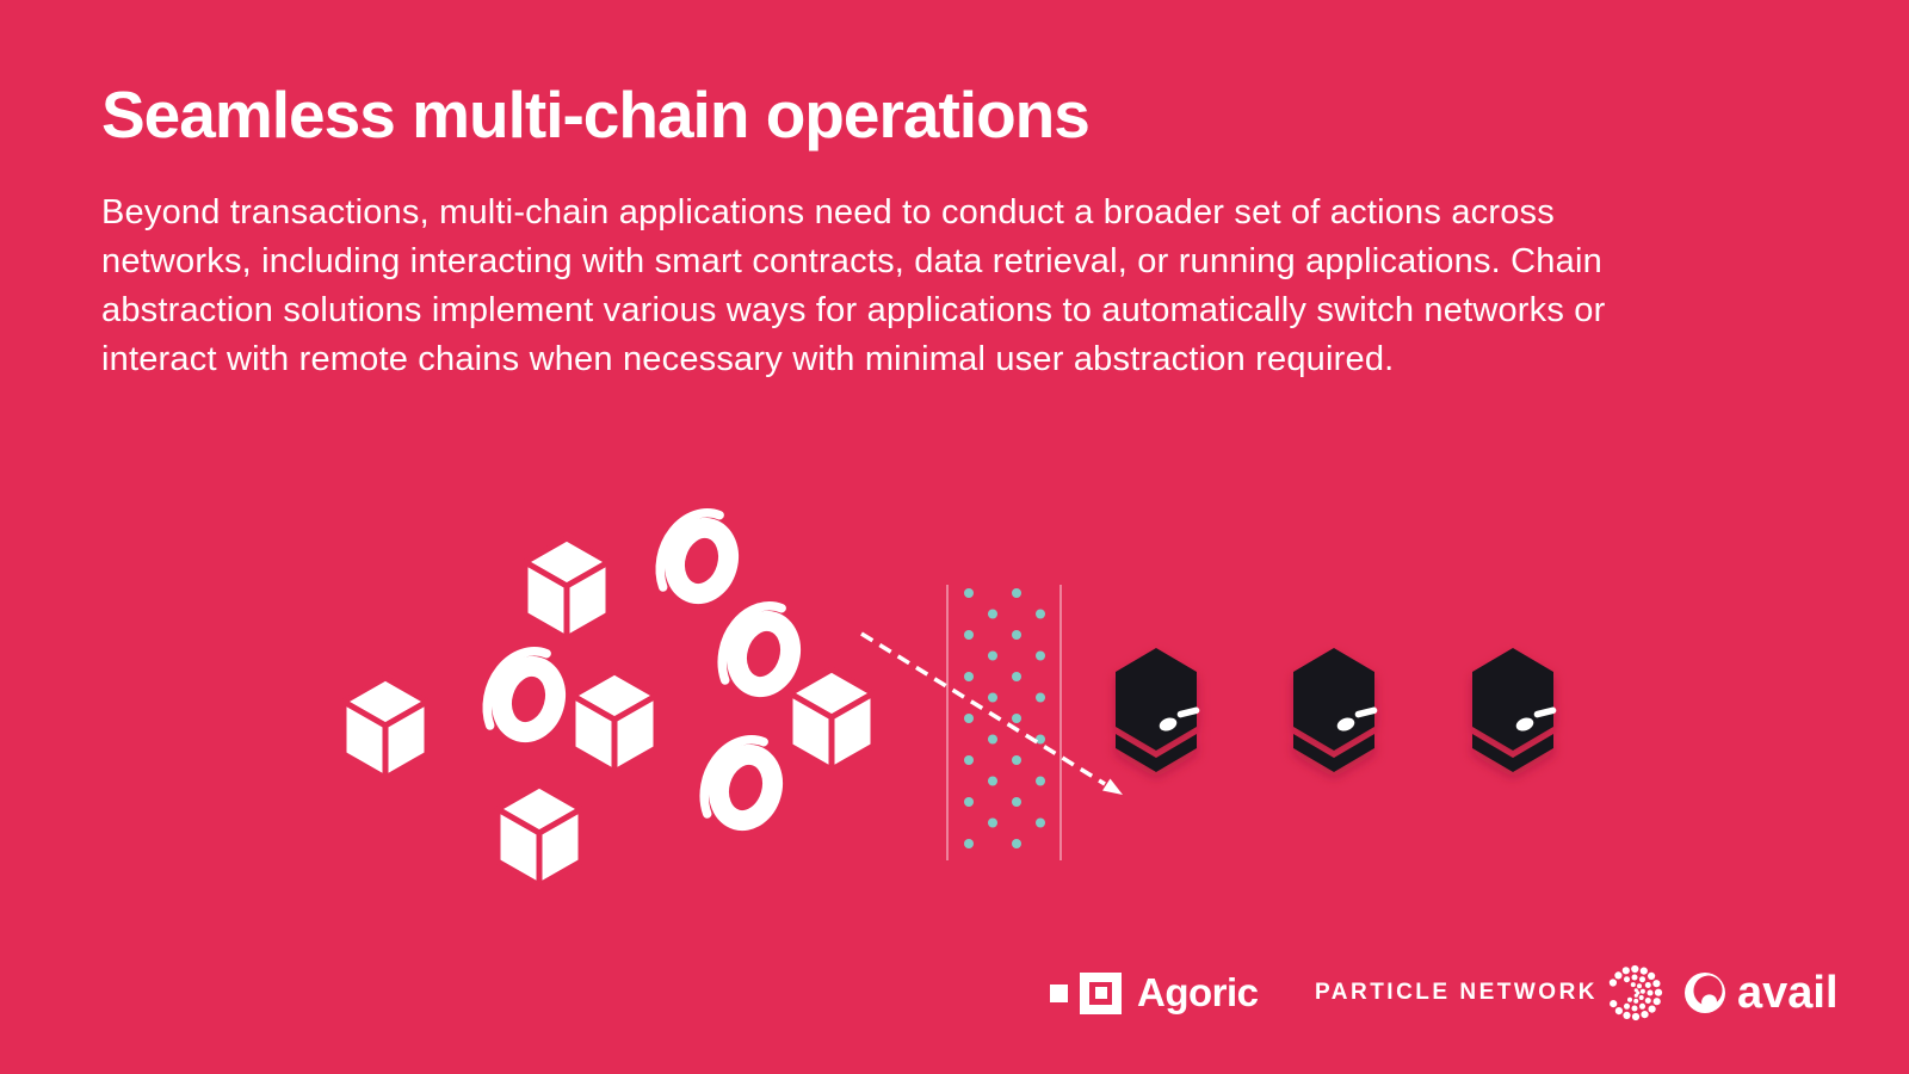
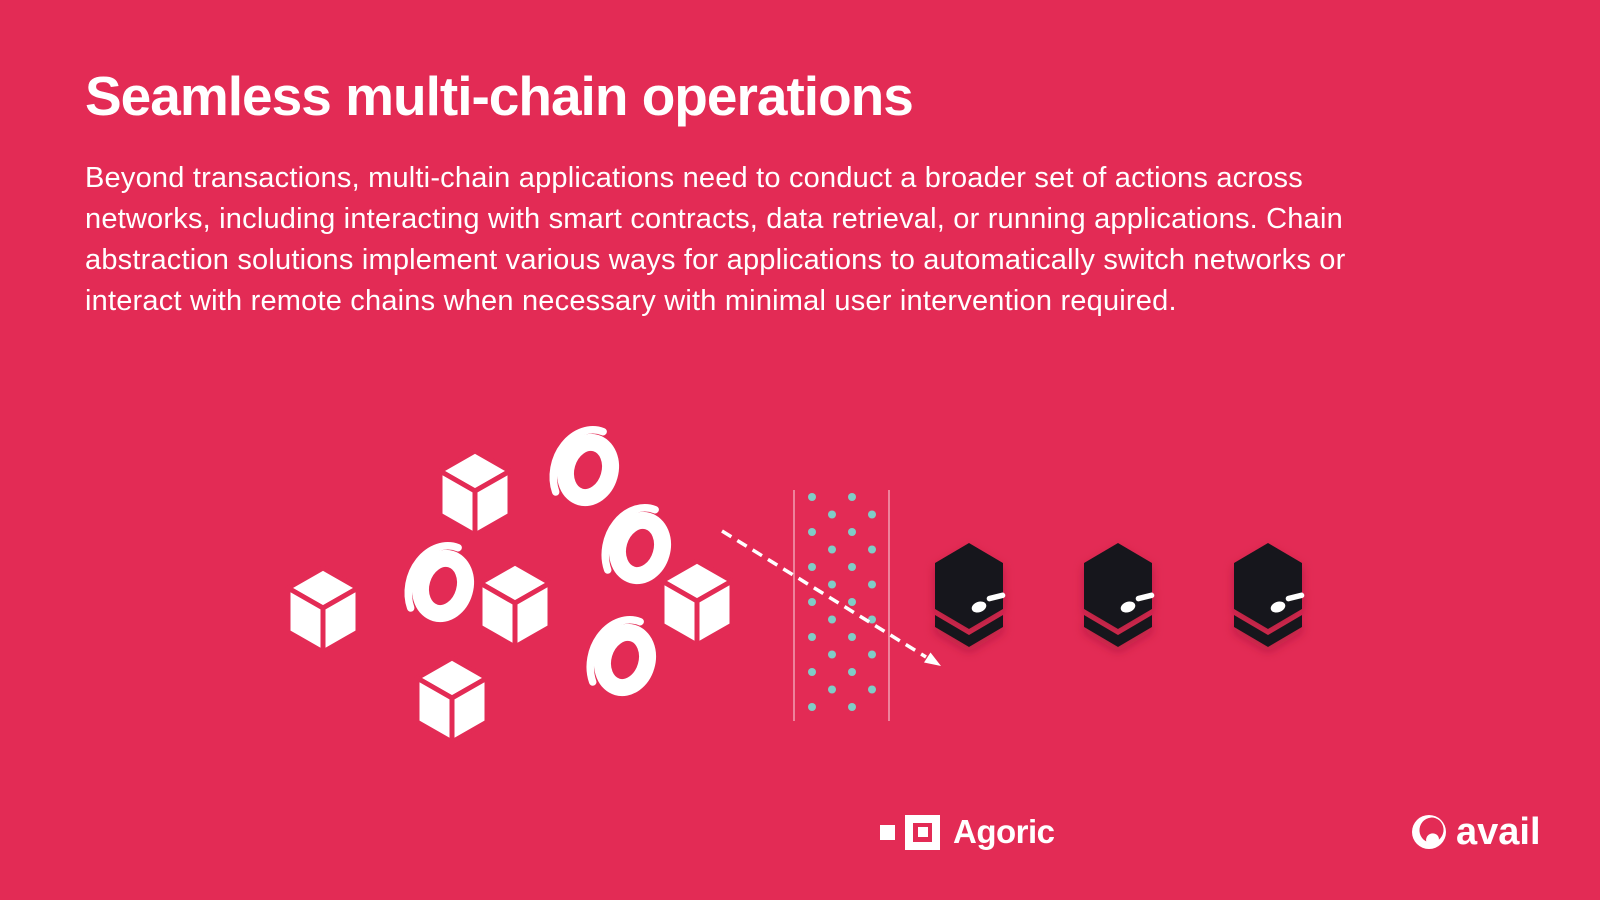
  Seamless multi-chain operations
- Beyond transactions, multi-chain applications need to conduct a broader set of actions across networks, including interacting with smart contracts, data retrieval, or running applications. Chain abstraction solutions implement various ways for applications to automatically switch networks or interact with remote chains when necessary with minimal user abstraction required.
+ Beyond transactions, multi-chain applications need to conduct a broader set of actions across networks, including interacting with smart contracts, data retrieval, or running applications. Chain abstraction solutions implement various ways for applications to automatically switch networks or interact with remote chains when necessary with minimal user intervention required.
  Agoric
- PARTICLE NETWORK
  avail
